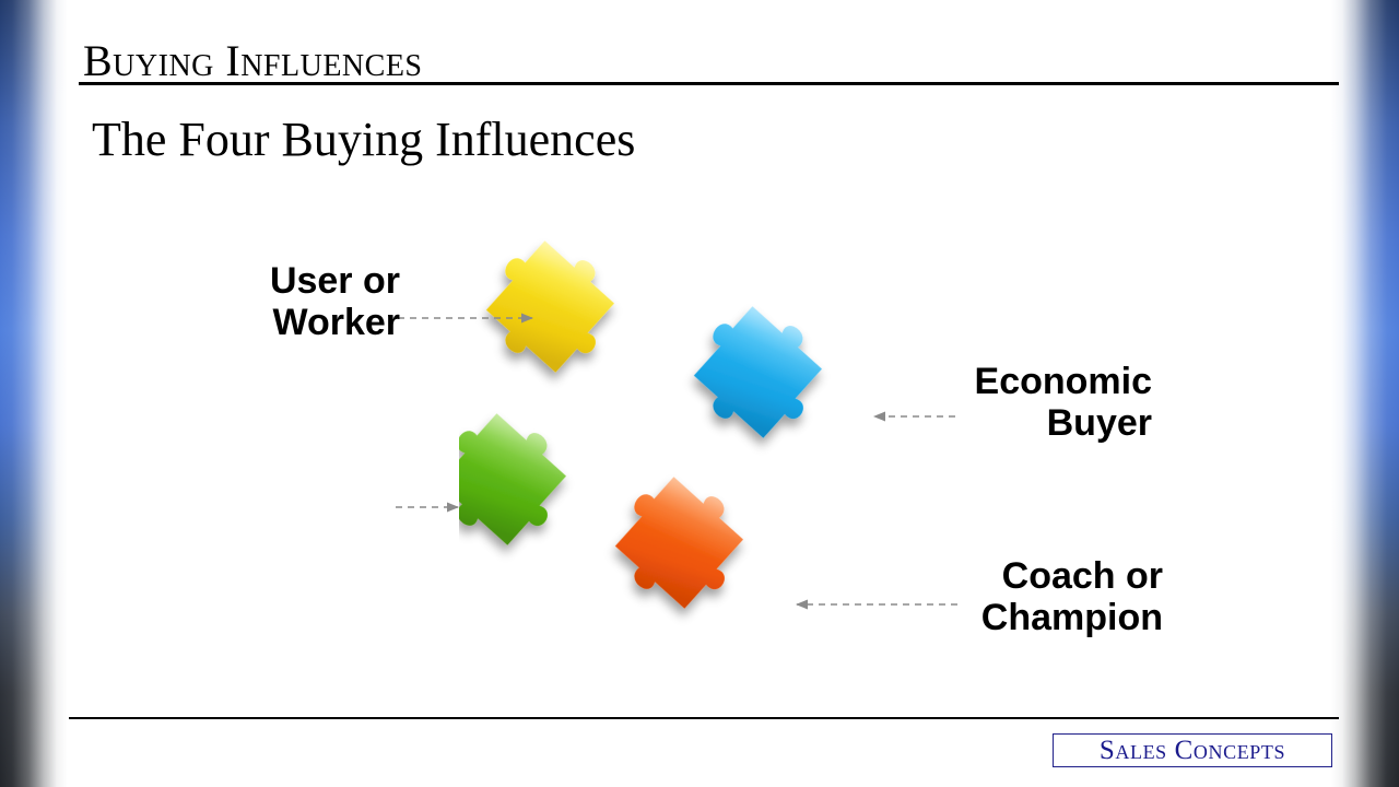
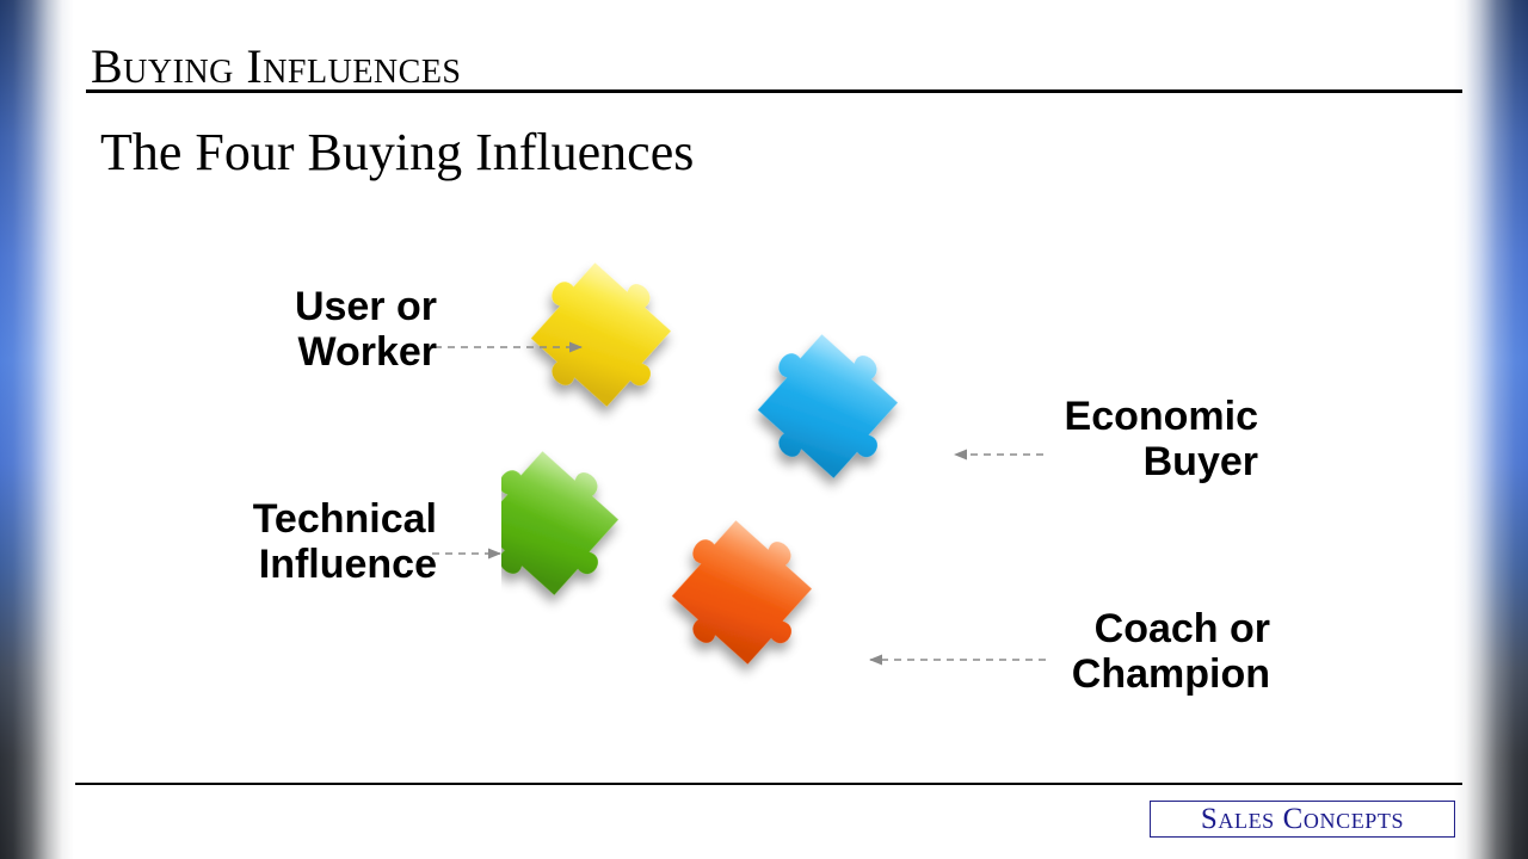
  Buying Influences
  The Four Buying Influences
  User or
  Worker
+ Technical
+ Influence
  Economic
  Buyer
  Coach or
  Champion
  Sales Concepts
